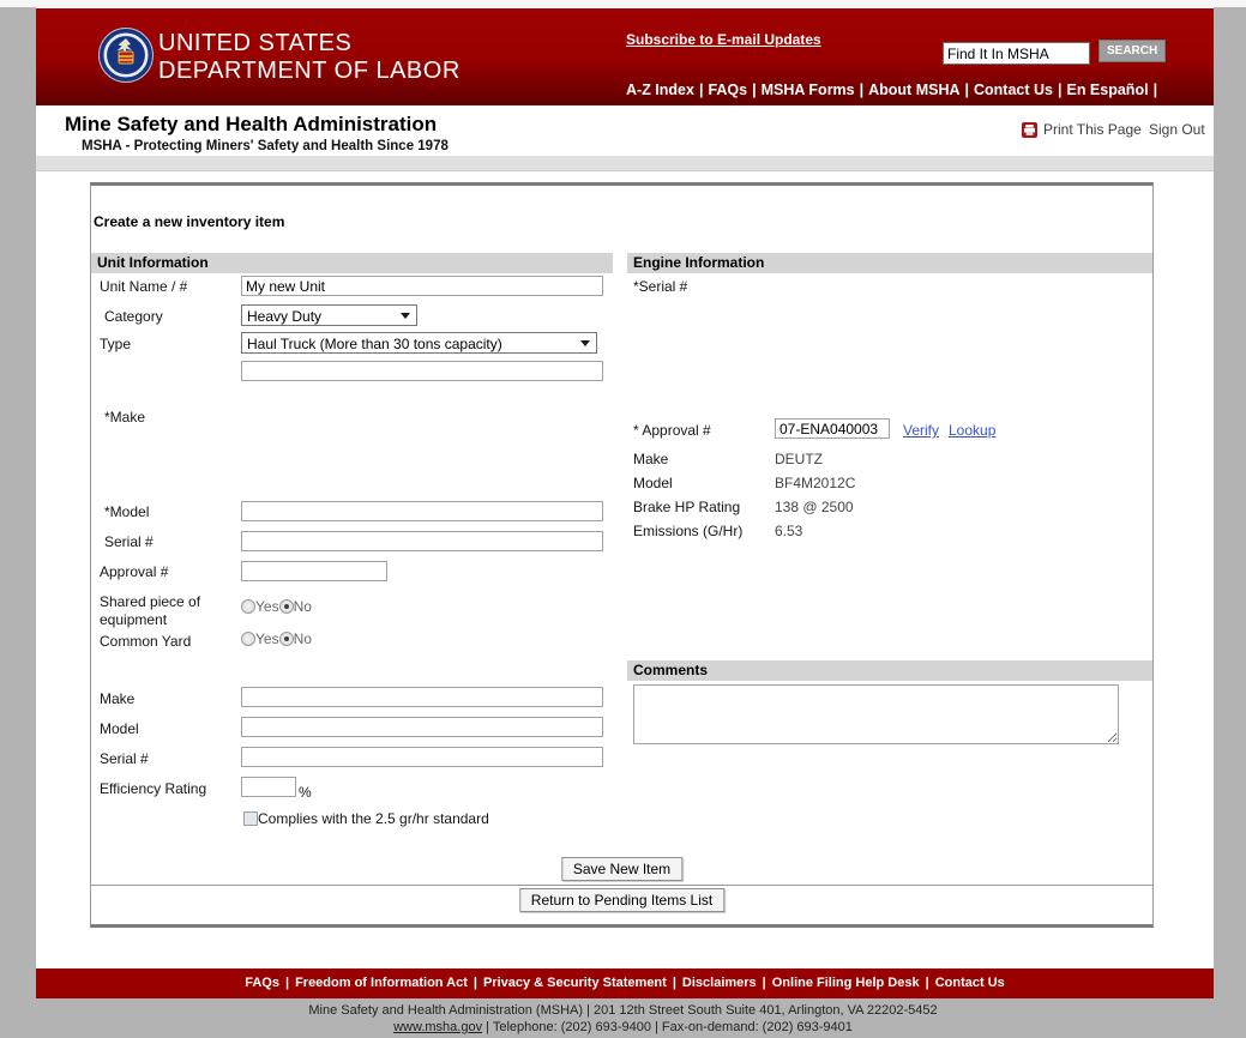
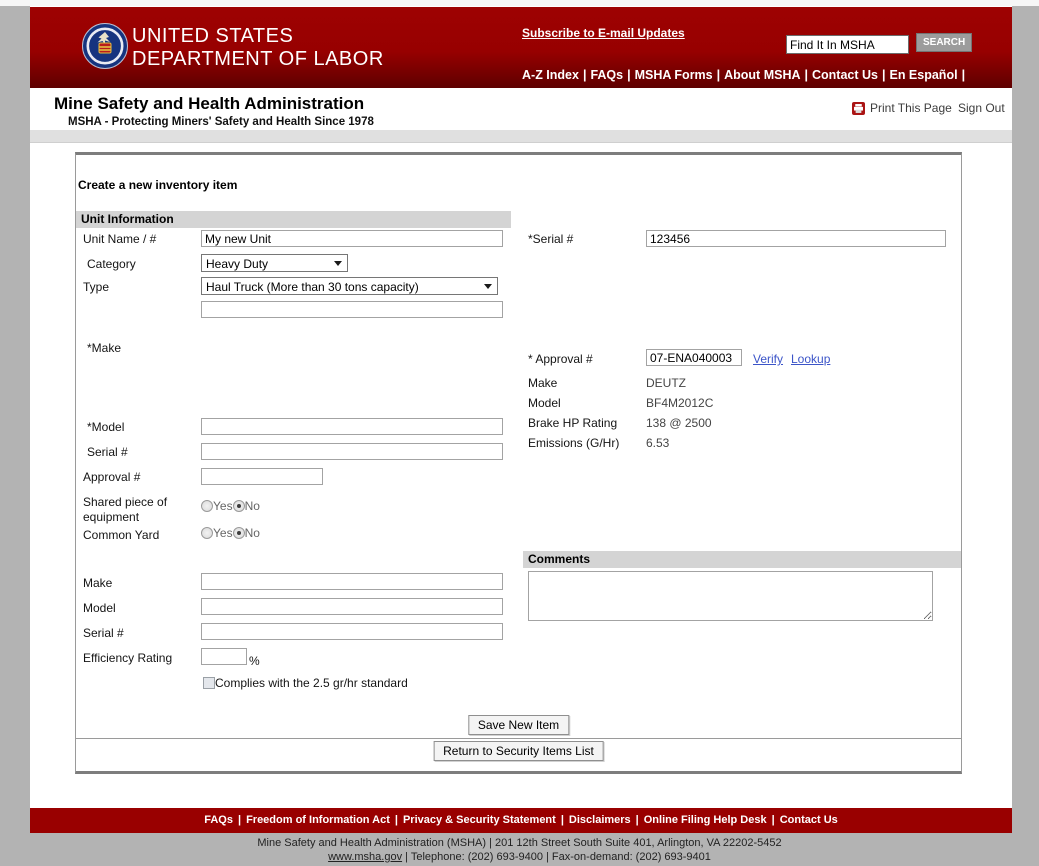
  UNITED STATES
  DEPARTMENT OF LABOR
  Subscribe to E-mail Updates
  Find It In MSHA
  SEARCH
  A-Z Index | FAQs | MSHA Forms | About MSHA | Contact Us | En Español |
  Mine Safety and Health Administration
  MSHA - Protecting Miners' Safety and Health Since 1978
  Print This Page
  Sign Out
  Create a new inventory item
  Unit Information
- Engine Information
  Unit Name / #
  My new Unit
  Category
  Heavy Duty
  Type
  Haul Truck (More than 30 tons capacity)
  *Make
  *Model
  Serial #
  Approval #
  Shared piece of equipment
  Yes No
  Common Yard
  Yes No
  *Serial #
+ 123456
  * Approval #
  07-ENA040003
  Verify
  Lookup
  Make
  DEUTZ
  Model
  BF4M2012C
  Brake HP Rating
  138 @ 2500
  Emissions (G/Hr)
  6.53
  Make
  Model
  Serial #
  Efficiency Rating
  %
  Complies with the 2.5 gr/hr standard
  Comments
  Save New Item
- Return to Pending Items List
+ Return to Security Items List
  FAQs | Freedom of Information Act | Privacy & Security Statement | Disclaimers | Online Filing Help Desk | Contact Us
  Mine Safety and Health Administration (MSHA) | 201 12th Street South Suite 401, Arlington, VA 22202-5452
  www.msha.gov | Telephone: (202) 693-9400 | Fax-on-demand: (202) 693-9401
